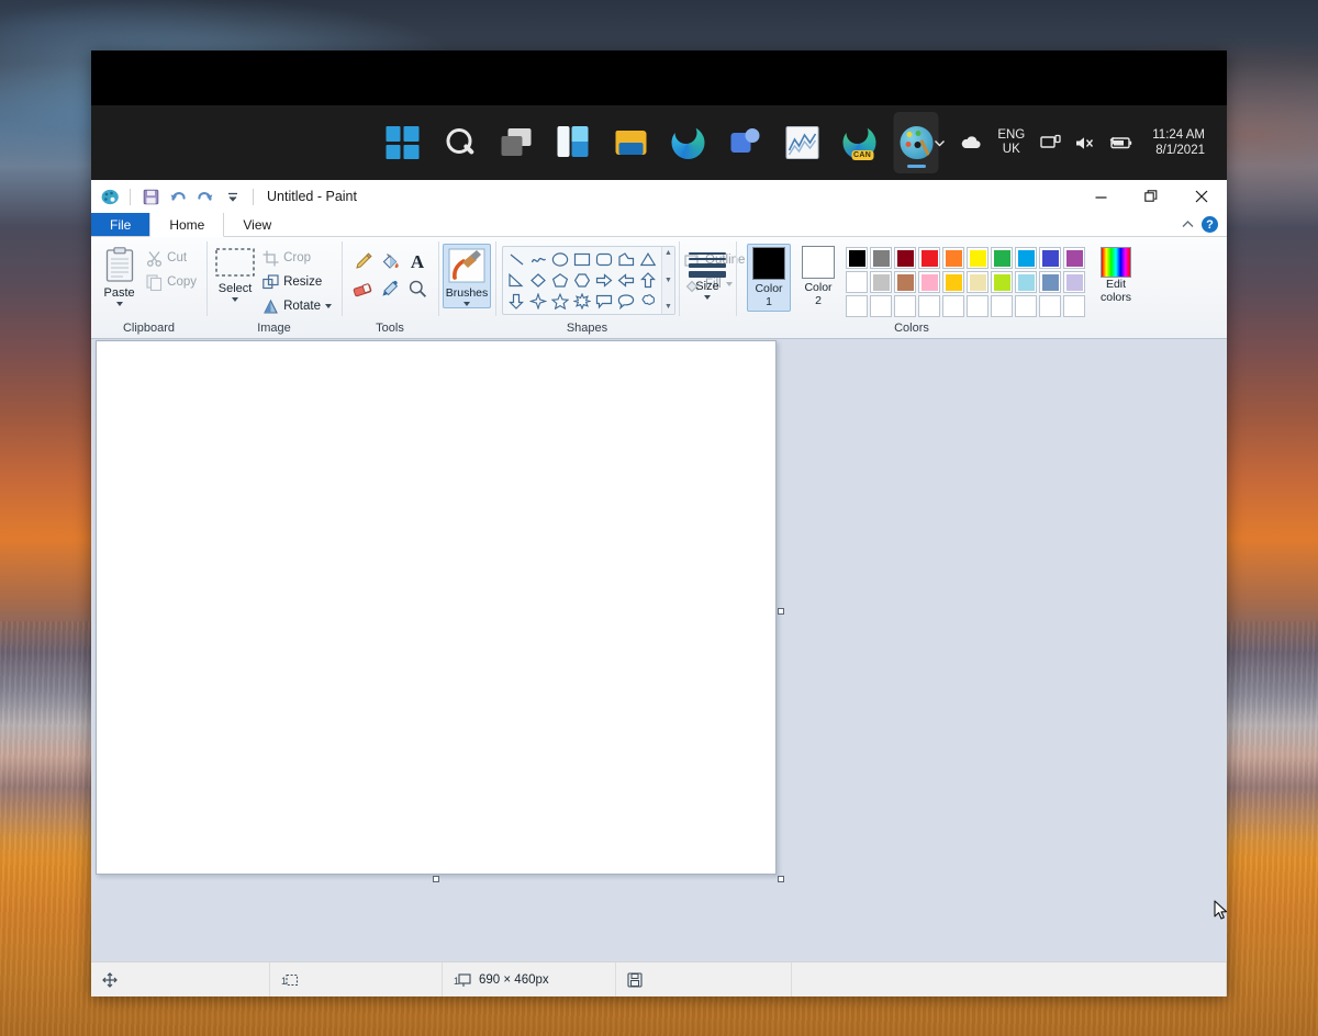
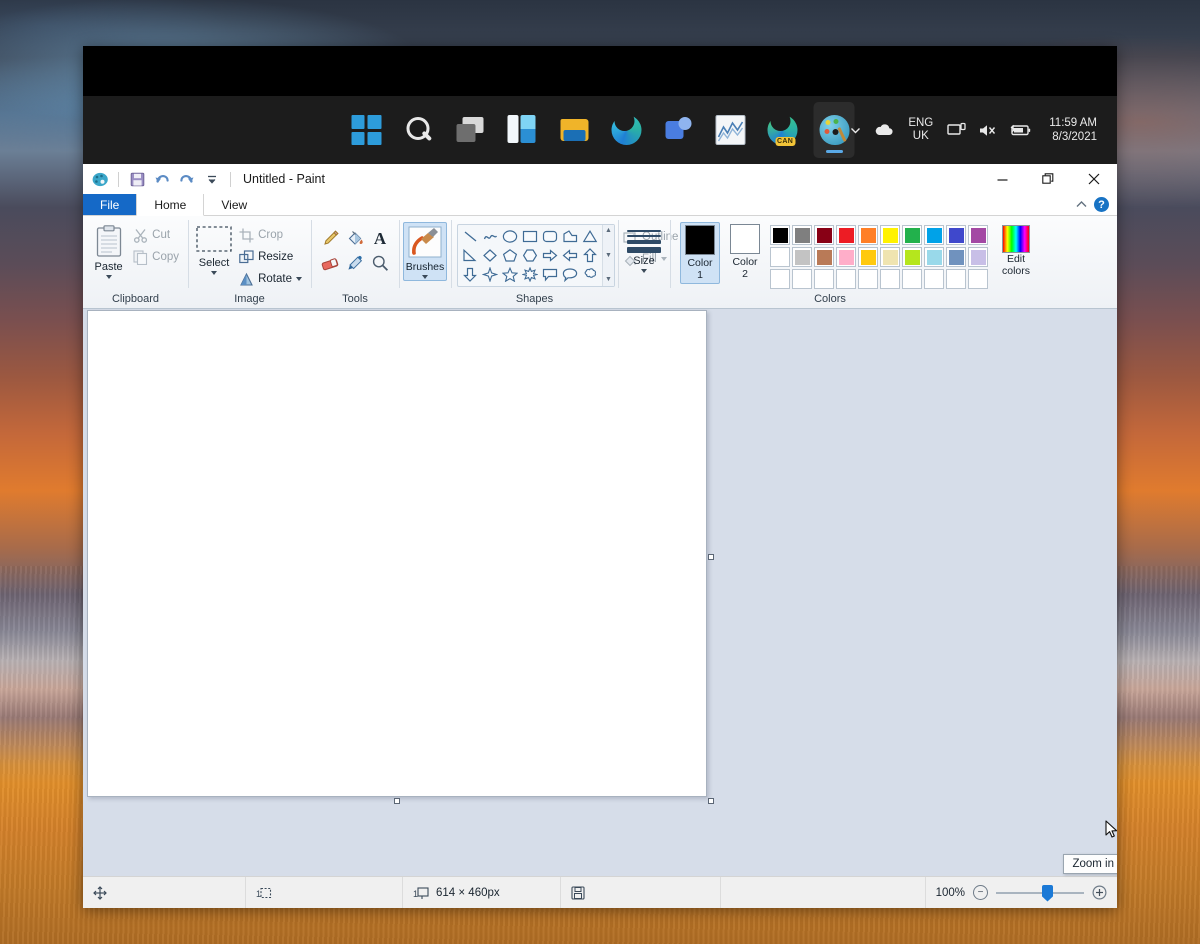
  ENG
  UK
- 11:24 AM
+ 11:59 AM
- 8/1/2021
+ 8/3/2021
  Untitled - Paint
  File
  Home
  View
  ?
  Paste
  Cut
  Copy
  Clipboard
  Select
  Crop
  Resize
  Rotate
  Image
  A
  Tools
  Brushes
  Shapes
  Size
  Color
  1
  Color
  2
  Edit
  colors
  Colors
  1
  1
- 690 × 460px
+ 614 × 460px
+ 100%
+ −
+ Zoom in
